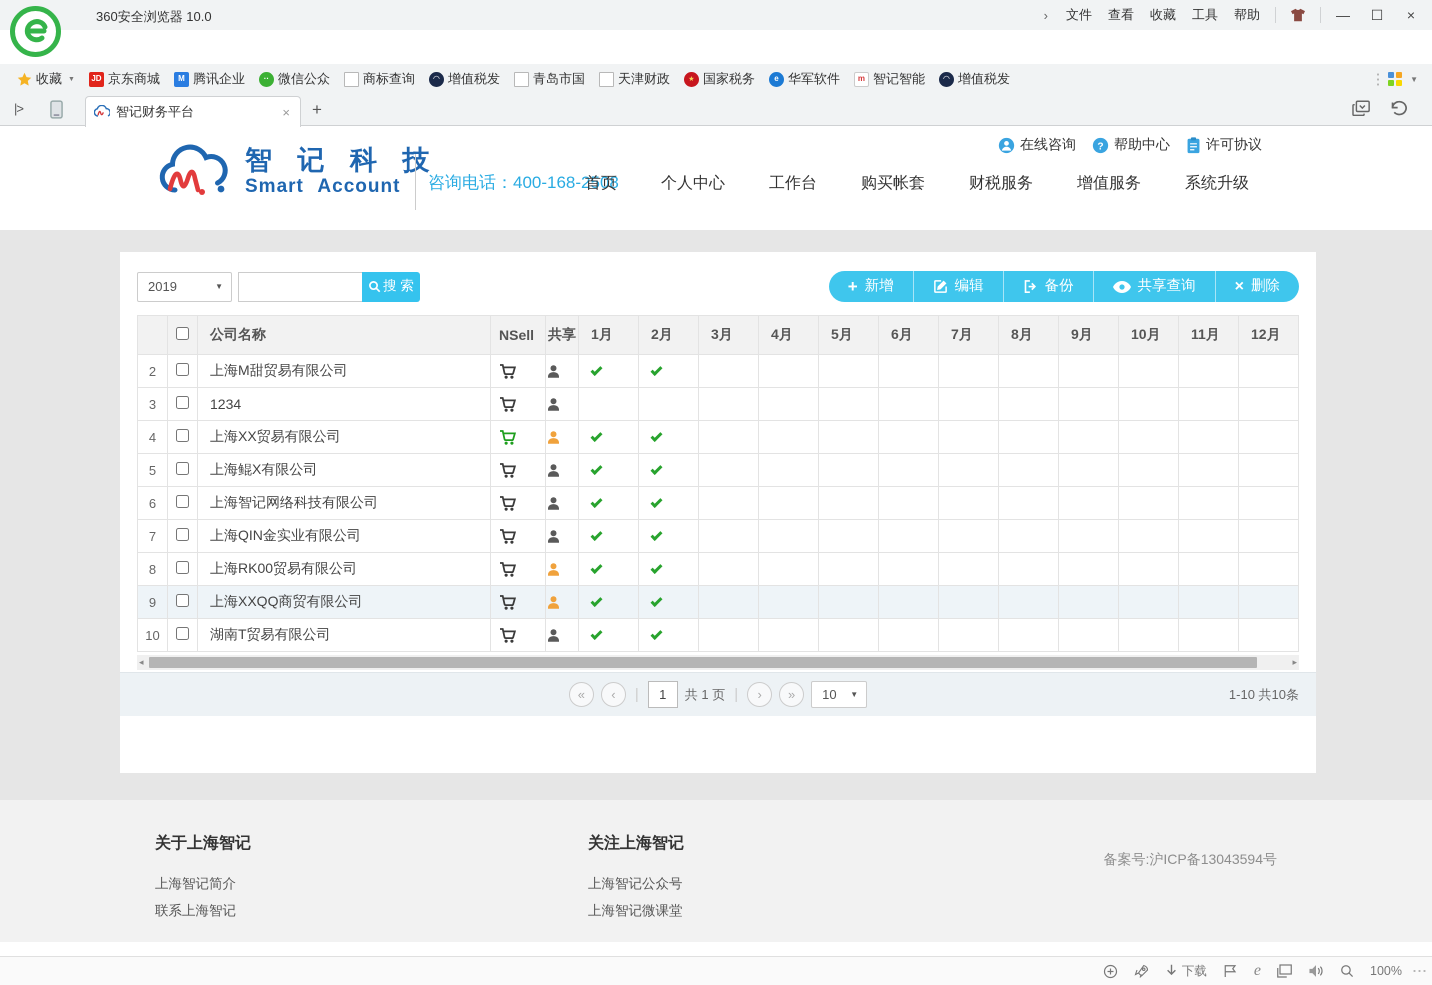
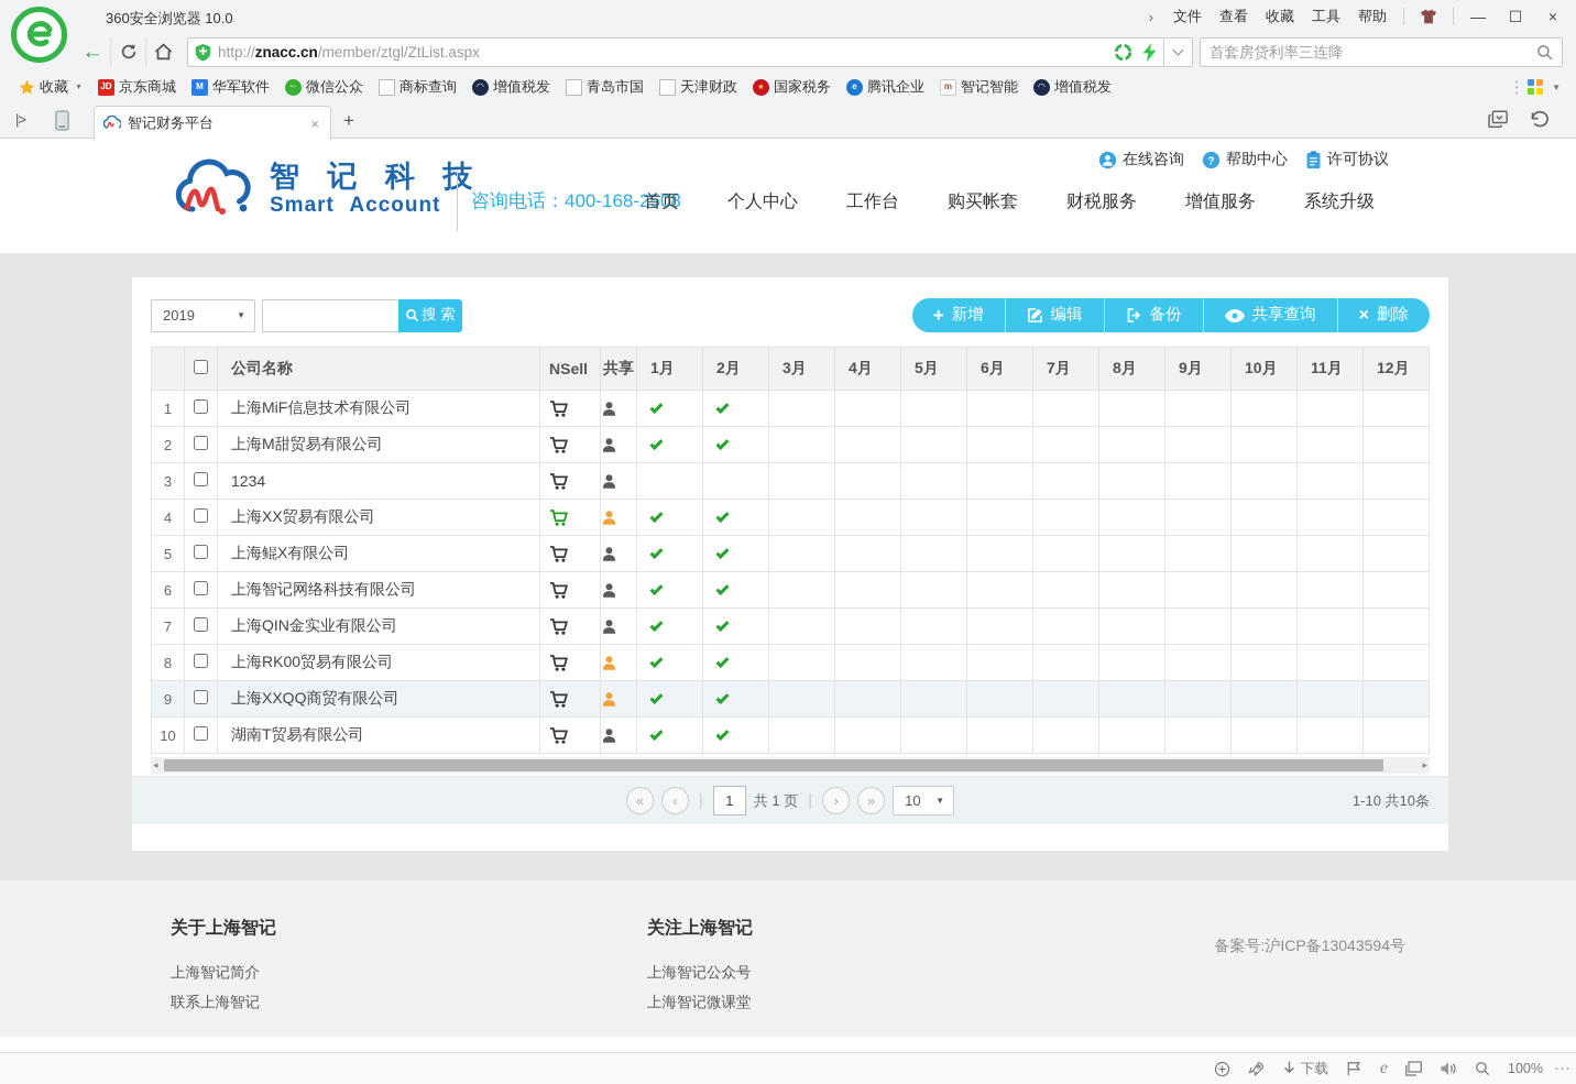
  360安全浏览器 10.0
  ›
  文件
  查看
  收藏
  工具
  帮助
  —
  ☐
  ×
+ ←
+ http://znacc.cn/member/ztgl/ZtList.aspx
+ 首套房贷利率三连降
  收藏
  JD
  京东商城
  M
- 腾讯企业
+ 华军软件
  ··
  微信公众
  商标查询
  ◠
  增值税发
  青岛市国
  天津财政
  国家税务
  e
- 华军软件
+ 腾讯企业
  m
  智记智能
  ◠
  增值税发
  ▼
  |>
  智记财务平台
  ×
  +
  智 记 科 技
  Smart Account
  咨询电话：400-168-2508
  在线咨询
  ?
  帮助中心
  许可协议
  首页
  个人中心
  工作台
  购买帐套
  财税服务
  增值服务
  系统升级
  2019
  ▼
  搜 索
  +
  新增
  编辑
  备份
  共享查询
  ×
  删除
  		公司名称	NSell	共享	1月	2月	3月	4月	5月	6月	7月	8月	9月	10月	11月	12月
+ 1		上海MiF信息技术有限公司
  2		上海M甜贸易有限公司
  3		1234
  4		上海XX贸易有限公司
  5		上海鲲X有限公司
  6		上海智记网络科技有限公司
  7		上海QIN金实业有限公司
  8		上海RK00贸易有限公司
  9		上海XXQQ商贸有限公司
  10		湖南T贸易有限公司
  ◂
  ▸
  «
  ‹
  |
  1
  共 1 页
  |
  ›
  »
  10
  ▼
  1-10 共10条
  关于上海智记
  上海智记简介
  联系上海智记
  关注上海智记
  上海智记公众号
  上海智记微课堂
  备案号:沪ICP备13043594号
  下载
  e
  100%
